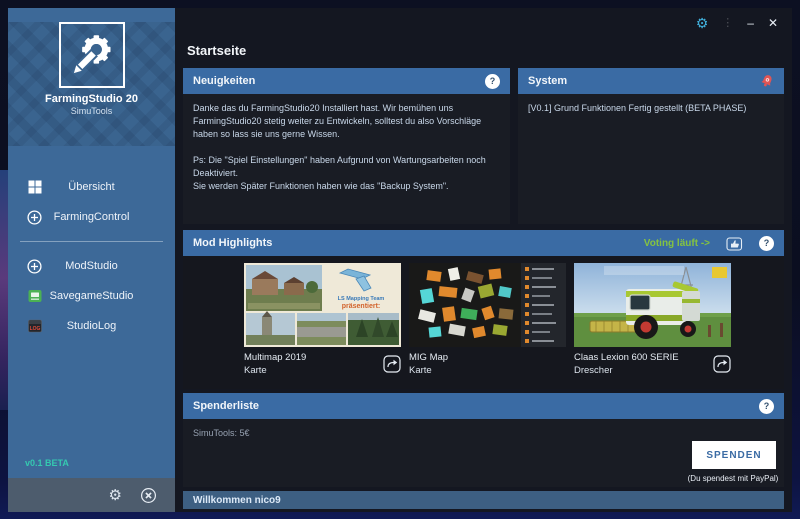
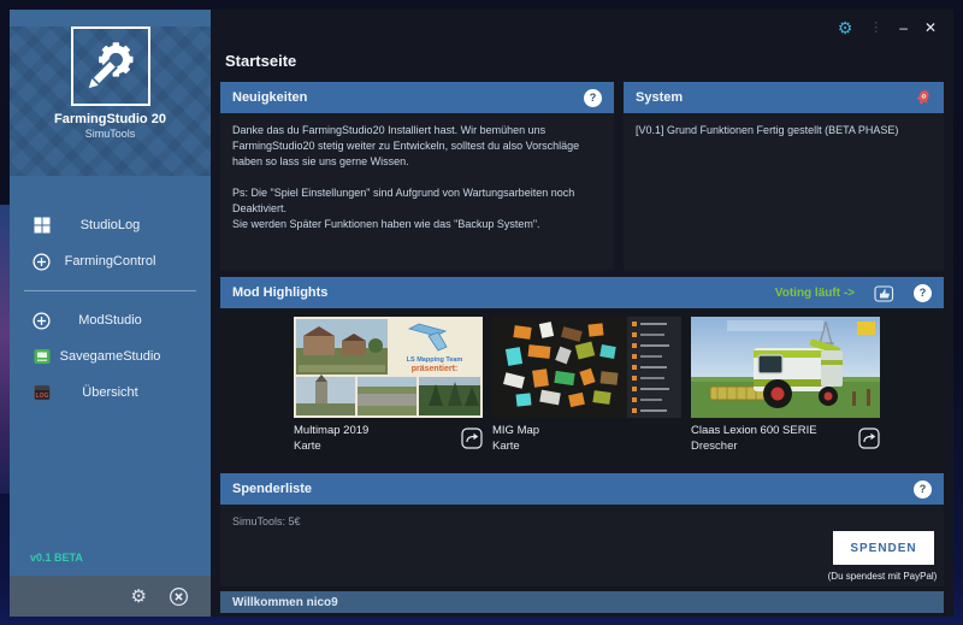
  FarmingStudio 20
  SimuTools
- Übersicht
+ StudioLog
  FarmingControl
  ModStudio
  SavegameStudio
- StudioLog
+ Übersicht
  v0.1 BETA
  ⚙
  ⚙
  ⋮
  –
  ✕
  Startseite
  Neuigkeiten
  ?
  Danke das du FarmingStudio20 Installiert hast. Wir bemühen uns FarmingStudio20 stetig weiter zu Entwickeln, solltest du also Vorschläge haben so lass sie uns gerne Wissen.
- Ps: Die "Spiel Einstellungen" haben Aufgrund von Wartungsarbeiten noch Deaktiviert.
+ Ps: Die "Spiel Einstellungen" sind Aufgrund von Wartungsarbeiten noch Deaktiviert.
  Sie werden Später Funktionen haben wie das "Backup System".
  System
  [V0.1] Grund Funktionen Fertig gestellt (BETA PHASE)
  Mod Highlights
  Voting läuft ->
  ?
  Multimap 2019
  Karte
  MIG Map
  Karte
  Claas Lexion 600 SERIE
  Drescher
  Spenderliste
  ?
  SimuTools: 5€
  SPENDEN
  (Du spendest mit PayPal)
  Willkommen nico9
